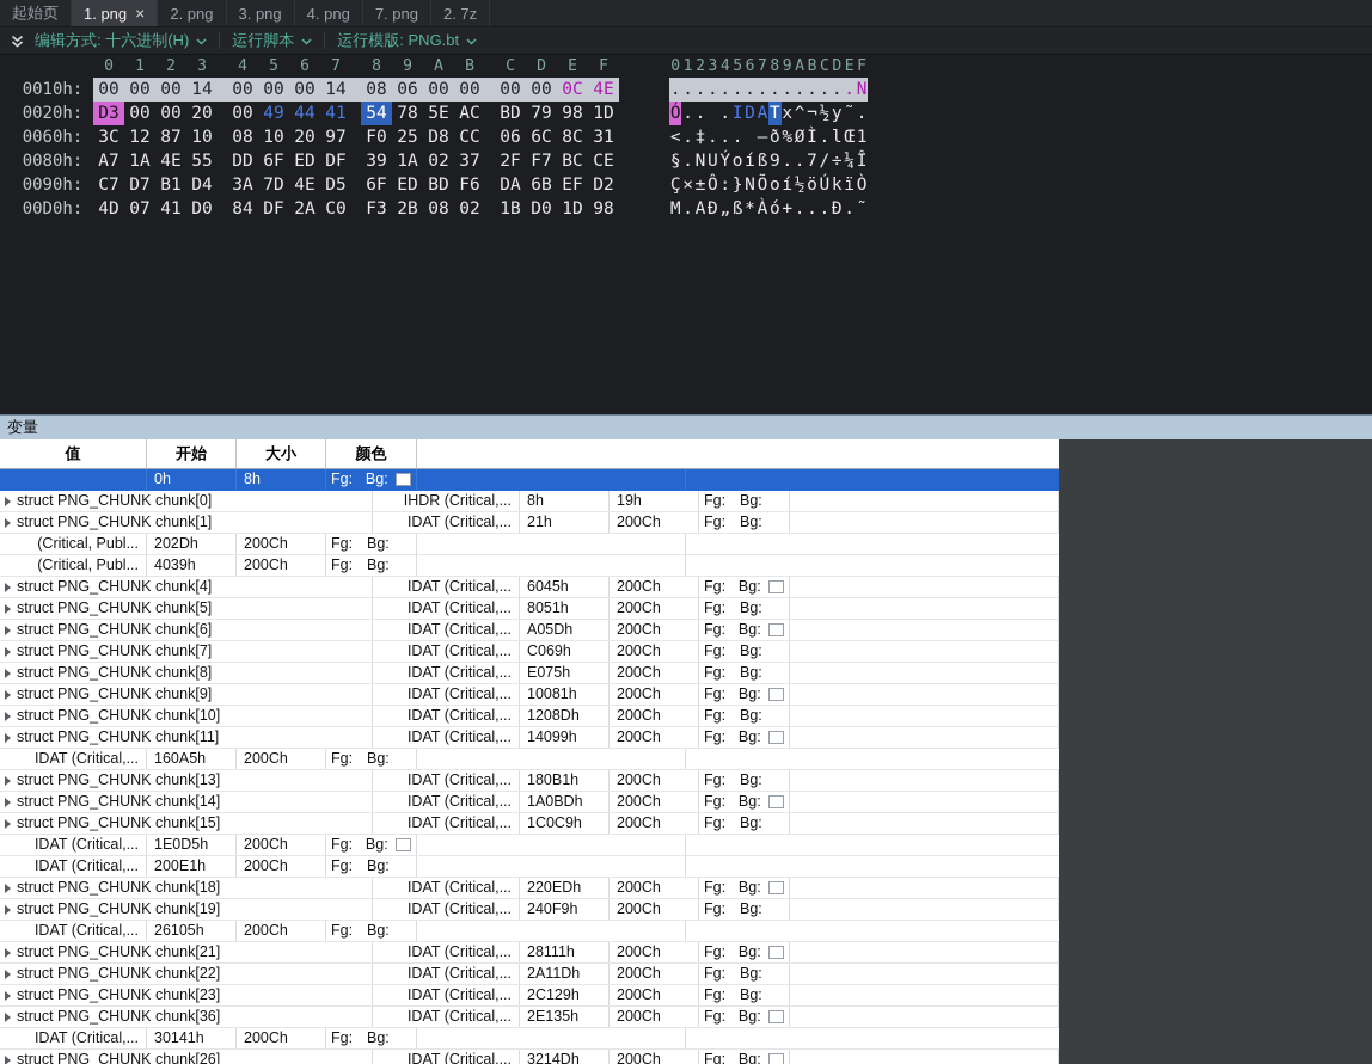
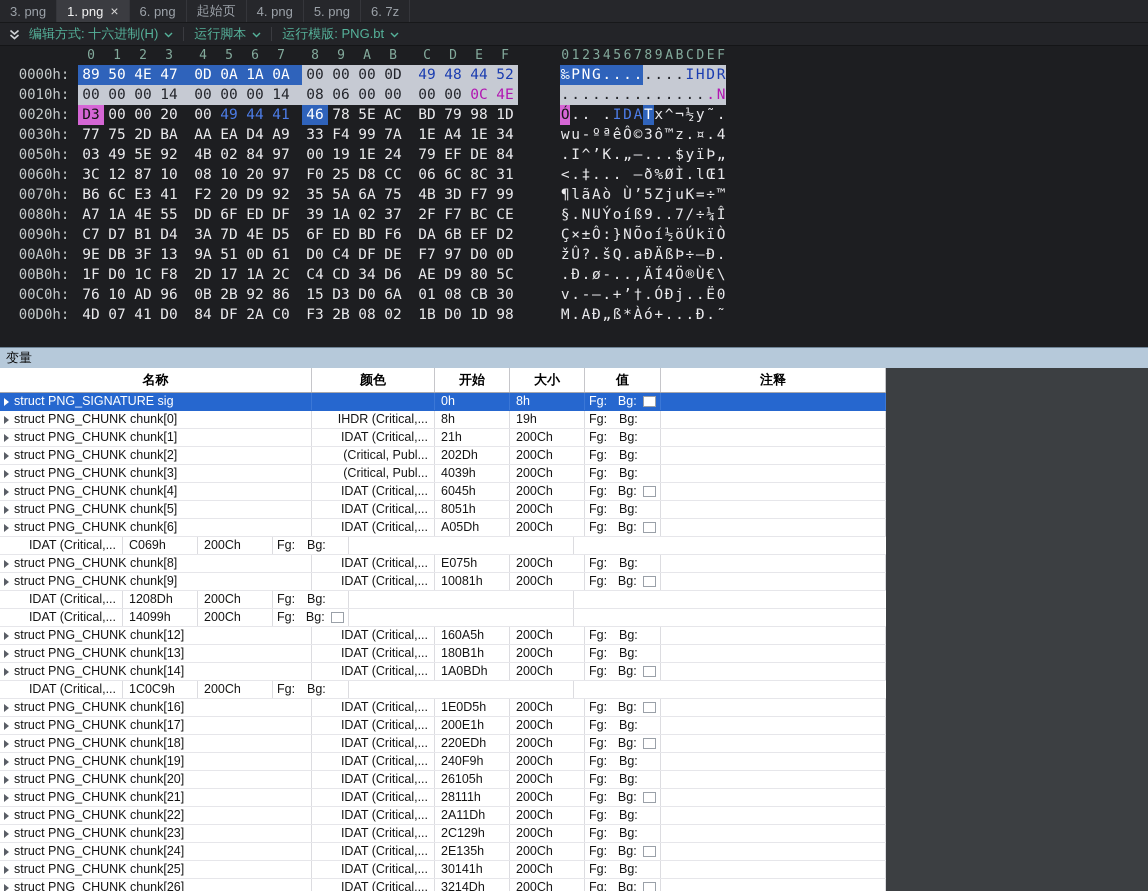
- 起始页
+ 3. png
  1. png
  ×
- 2. png
+ 6. png
- 3. png
+ 起始页
  4. png
- 7. png
+ 5. png
- 2. 7z
+ 6. 7z
  编辑方式: 十六进制(H)
  运行脚本
  运行模版: PNG.bt
  0 1 2 3 4 5 6 7 8 9 A B C D E F 0 1 2 3 4 5 6 7 8 9 A B C D E F
+ 0000h: 89 50 4E 47 0D 0A 1A 0A 00 00 00 0D 49 48 44 52 ‰PNG........IHDR
  0010h: 00 00 00 14 00 00 00 14 08 06 00 00 00 00 0C 4E ...............N
- 0020h: D3 00 00 20 00 49 44 41 54 78 5E AC BD 79 98 1D Ó.. .IDATx^¬½y˜.
+ 0020h: D3 00 00 20 00 49 44 41 46 78 5E AC BD 79 98 1D Ó.. .IDATx^¬½y˜.
+ 0030h: 77 75 2D BA AA EA D4 A9 33 F4 99 7A 1E A4 1E 34 wu-ºªêÔ©3ô™z.¤.4
+ 0050h: 03 49 5E 92 4B 02 84 97 00 19 1E 24 79 EF DE 84 .I^’K.„—...$yïÞ„
  0060h: 3C 12 87 10 08 10 20 97 F0 25 D8 CC 06 6C 8C 31 <.‡... —ð%ØÌ.lŒ1
+ 0070h: B6 6C E3 41 F2 20 D9 92 35 5A 6A 75 4B 3D F7 99 ¶lãAò Ù’5ZjuK=÷™
  0080h: A7 1A 4E 55 DD 6F ED DF 39 1A 02 37 2F F7 BC CE §.NUÝoíß9..7/÷¼Î
  0090h: C7 D7 B1 D4 3A 7D 4E D5 6F ED BD F6 DA 6B EF D2 Ç×±Ô:}NÕoí½öÚkïÒ
+ 00A0h: 9E DB 3F 13 9A 51 0D 61 D0 C4 DF DE F7 97 D0 0D žÛ?.šQ.aÐÄßÞ÷—Ð.
+ 00B0h: 1F D0 1C F8 2D 17 1A 2C C4 CD 34 D6 AE D9 80 5C .Ð.ø-..,ÄÍ4Ö®Ù€\
+ 00C0h: 76 10 AD 96 0B 2B 92 86 15 D3 D0 6A 01 08 CB 30 v.-–.+’†.ÓÐj..Ë0
  00D0h: 4D 07 41 D0 84 DF 2A C0 F3 2B 08 02 1B D0 1D 98 M.AÐ„ß*Àó+...Ð.˜
  变量
+ 名称
- 值
+ 颜色
  开始
  大小
- 颜色
+ 值
+ 注释
+ struct PNG_SIGNATURE sig
  0h
  8h
  Fg:
  Bg:
  struct PNG_CHUNK chunk[0]
  IHDR (Critical,...
  8h
  19h
  Fg:
  Bg:
  struct PNG_CHUNK chunk[1]
  IDAT (Critical,...
  21h
  200Ch
  Fg:
  Bg:
+ struct PNG_CHUNK chunk[2]
  (Critical, Publ...
  202Dh
  200Ch
  Fg:
  Bg:
+ struct PNG_CHUNK chunk[3]
  (Critical, Publ...
  4039h
  200Ch
  Fg:
  Bg:
  struct PNG_CHUNK chunk[4]
  IDAT (Critical,...
  6045h
  200Ch
  Fg:
  Bg:
  struct PNG_CHUNK chunk[5]
  IDAT (Critical,...
  8051h
  200Ch
  Fg:
  Bg:
  struct PNG_CHUNK chunk[6]
  IDAT (Critical,...
  A05Dh
  200Ch
  Fg:
  Bg:
- struct PNG_CHUNK chunk[7]
  IDAT (Critical,...
  C069h
  200Ch
  Fg:
  Bg:
  struct PNG_CHUNK chunk[8]
  IDAT (Critical,...
  E075h
  200Ch
  Fg:
  Bg:
  struct PNG_CHUNK chunk[9]
  IDAT (Critical,...
  10081h
  200Ch
  Fg:
  Bg:
- struct PNG_CHUNK chunk[10]
  IDAT (Critical,...
  1208Dh
  200Ch
  Fg:
  Bg:
- struct PNG_CHUNK chunk[11]
  IDAT (Critical,...
  14099h
  200Ch
  Fg:
  Bg:
+ struct PNG_CHUNK chunk[12]
  IDAT (Critical,...
  160A5h
  200Ch
  Fg:
  Bg:
  struct PNG_CHUNK chunk[13]
  IDAT (Critical,...
  180B1h
  200Ch
  Fg:
  Bg:
  struct PNG_CHUNK chunk[14]
  IDAT (Critical,...
  1A0BDh
  200Ch
  Fg:
  Bg:
- struct PNG_CHUNK chunk[15]
  IDAT (Critical,...
  1C0C9h
  200Ch
  Fg:
  Bg:
+ struct PNG_CHUNK chunk[16]
  IDAT (Critical,...
  1E0D5h
  200Ch
  Fg:
  Bg:
+ struct PNG_CHUNK chunk[17]
  IDAT (Critical,...
  200E1h
  200Ch
  Fg:
  Bg:
  struct PNG_CHUNK chunk[18]
  IDAT (Critical,...
  220EDh
  200Ch
  Fg:
  Bg:
  struct PNG_CHUNK chunk[19]
  IDAT (Critical,...
  240F9h
  200Ch
  Fg:
  Bg:
+ struct PNG_CHUNK chunk[20]
  IDAT (Critical,...
  26105h
  200Ch
  Fg:
  Bg:
  struct PNG_CHUNK chunk[21]
  IDAT (Critical,...
  28111h
  200Ch
  Fg:
  Bg:
  struct PNG_CHUNK chunk[22]
  IDAT (Critical,...
  2A11Dh
  200Ch
  Fg:
  Bg:
  struct PNG_CHUNK chunk[23]
  IDAT (Critical,...
  2C129h
  200Ch
  Fg:
  Bg:
- struct PNG_CHUNK chunk[36]
+ struct PNG_CHUNK chunk[24]
  IDAT (Critical,...
  2E135h
  200Ch
  Fg:
  Bg:
+ struct PNG_CHUNK chunk[25]
  IDAT (Critical,...
  30141h
  200Ch
  Fg:
  Bg:
  struct PNG_CHUNK chunk[26]
  IDAT (Critical,...
  3214Dh
  200Ch
  Fg:
  Bg:
